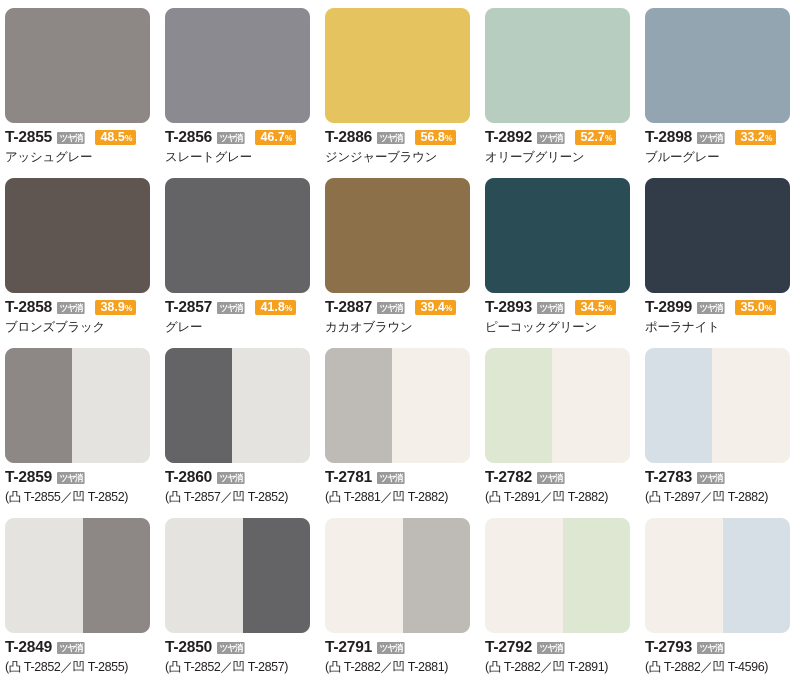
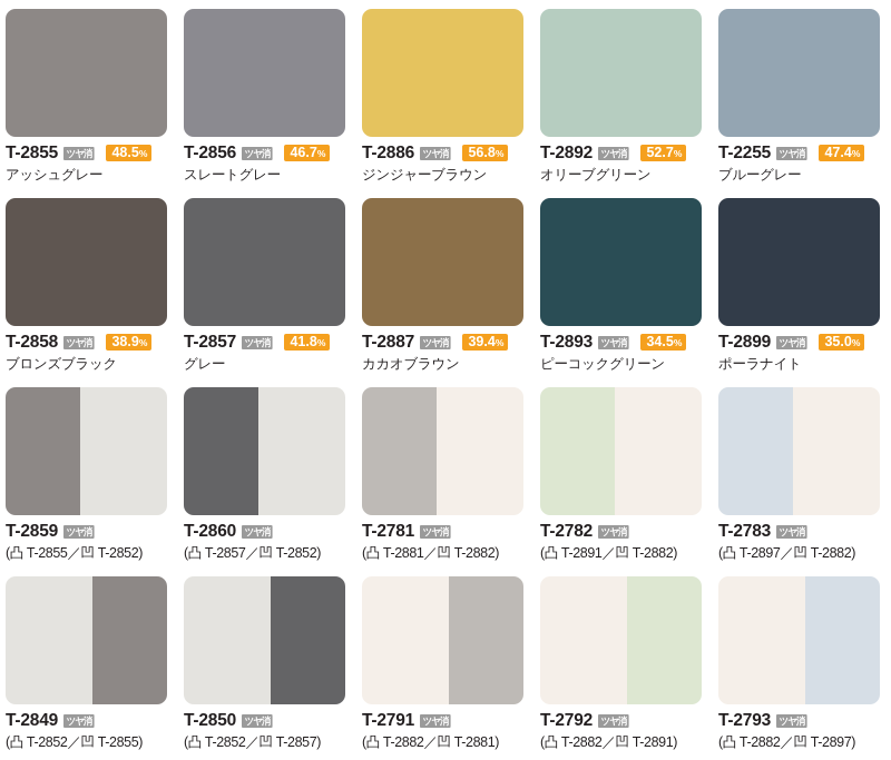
  T-2855
  ツヤ消
  48.5%
  アッシュグレー
  T-2856
  ツヤ消
  46.7%
  スレートグレー
  T-2886
  ツヤ消
  56.8%
  ジンジャーブラウン
  T-2892
  ツヤ消
  52.7%
  オリーブグリーン
- T-2898
+ T-2255
  ツヤ消
- 33.2%
+ 47.4%
  ブルーグレー
  T-2858
  ツヤ消
  38.9%
  ブロンズブラック
  T-2857
  ツヤ消
  41.8%
  グレー
  T-2887
  ツヤ消
  39.4%
  カカオブラウン
  T-2893
  ツヤ消
  34.5%
  ピーコックグリーン
  T-2899
  ツヤ消
  35.0%
  ポーラナイト
  T-2859
  ツヤ消
  (凸 T-2855／凹 T-2852)
  T-2860
  ツヤ消
  (凸 T-2857／凹 T-2852)
  T-2781
  ツヤ消
  (凸 T-2881／凹 T-2882)
  T-2782
  ツヤ消
  (凸 T-2891／凹 T-2882)
  T-2783
  ツヤ消
  (凸 T-2897／凹 T-2882)
  T-2849
  ツヤ消
  (凸 T-2852／凹 T-2855)
  T-2850
  ツヤ消
  (凸 T-2852／凹 T-2857)
  T-2791
  ツヤ消
  (凸 T-2882／凹 T-2881)
  T-2792
  ツヤ消
  (凸 T-2882／凹 T-2891)
  T-2793
  ツヤ消
- (凸 T-2882／凹 T-4596)
+ (凸 T-2882／凹 T-2897)
